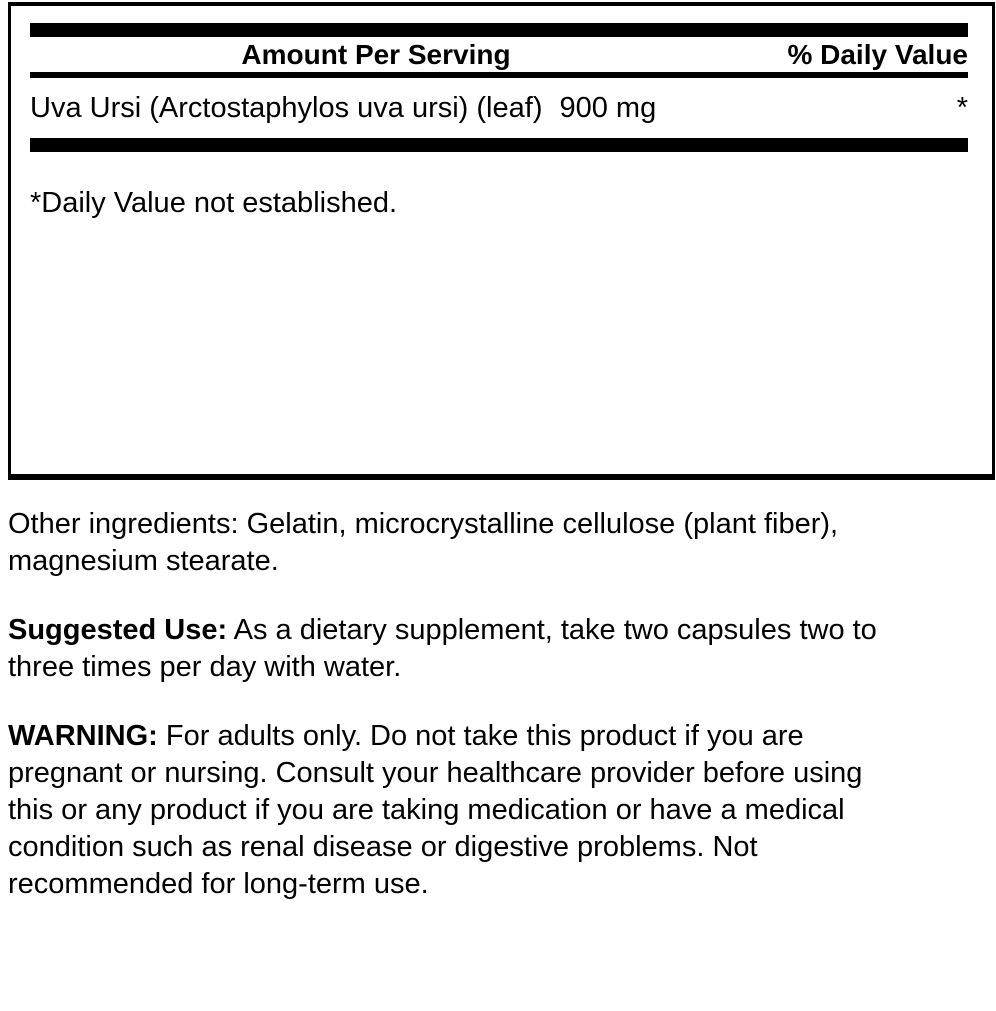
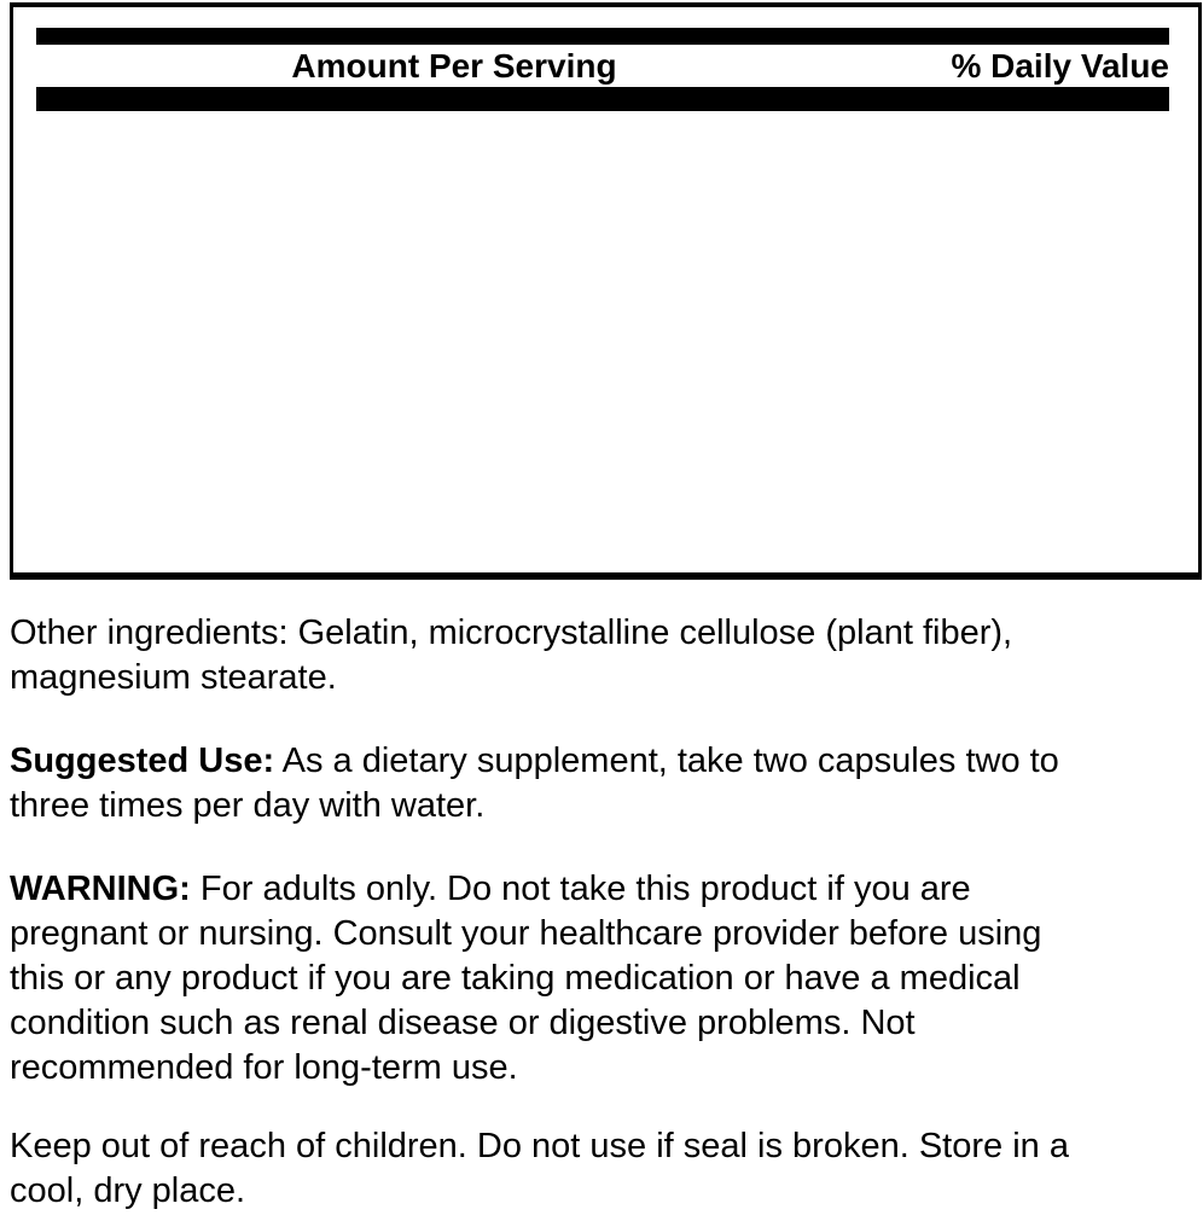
  Amount Per Serving
  % Daily Value
- Uva Ursi (Arctostaphylos uva ursi) (leaf)
- 900 mg
- *
- *Daily Value not established.
  Other ingredients: Gelatin, microcrystalline cellulose (plant fiber),
  magnesium stearate.
  Suggested Use: As a dietary supplement, take two capsules two to
  three times per day with water.
  WARNING: For adults only. Do not take this product if you are
  pregnant or nursing. Consult your healthcare provider before using
  this or any product if you are taking medication or have a medical
  condition such as renal disease or digestive problems. Not
  recommended for long-term use.
+ Keep out of reach of children. Do not use if seal is broken. Store in a
+ cool, dry place.
